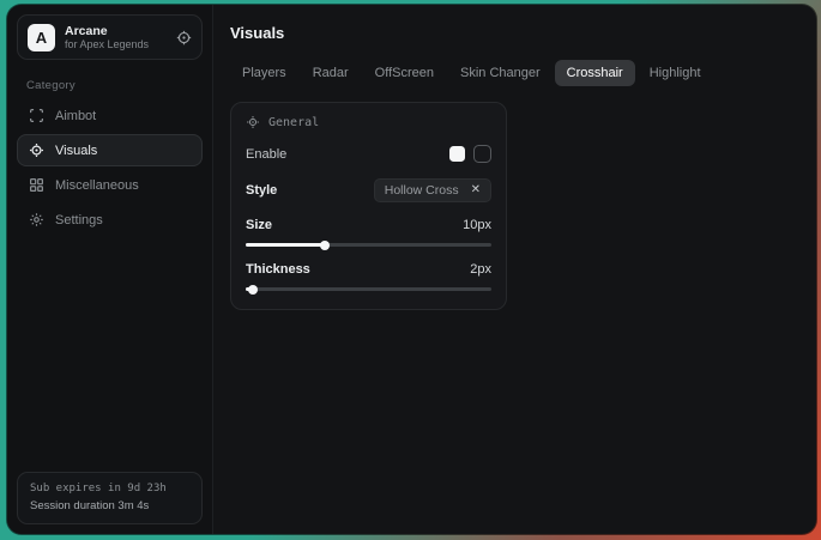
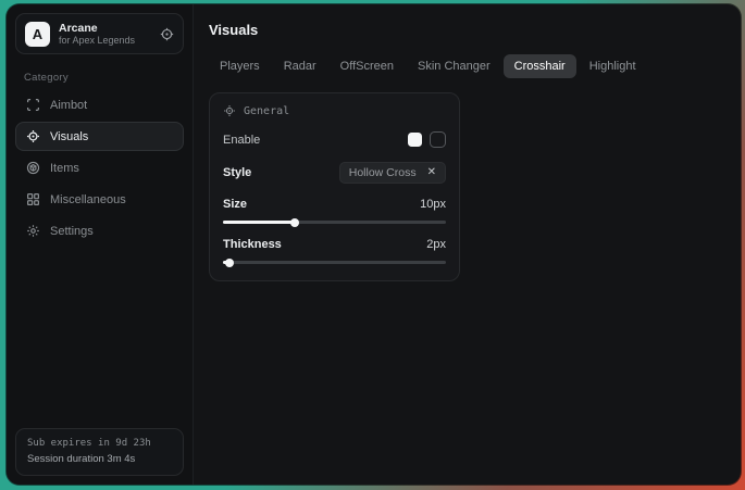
  A
  Arcane
  for Apex Legends
  Category
  Aimbot
  Visuals
+ Items
  Miscellaneous
  Settings
  Sub expires in 9d 23h
  Session duration 3m 4s
  Visuals
  Players
  Radar
  OffScreen
  Skin Changer
  Crosshair
  Highlight
  General
  Enable
  Style
  Hollow Cross
  ✕
  Size
  10px
  Thickness
  2px
